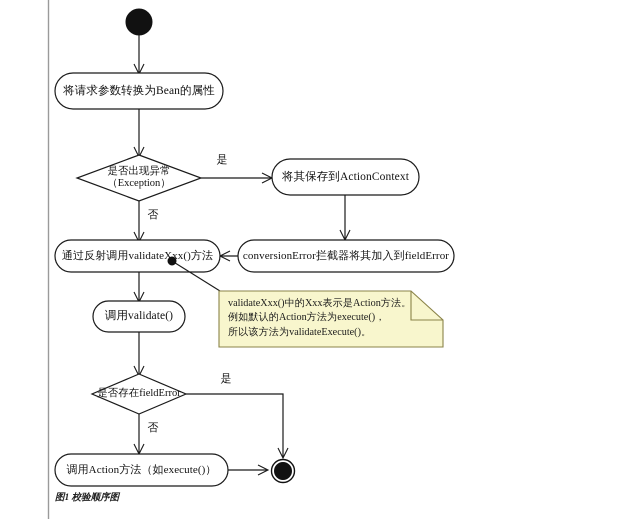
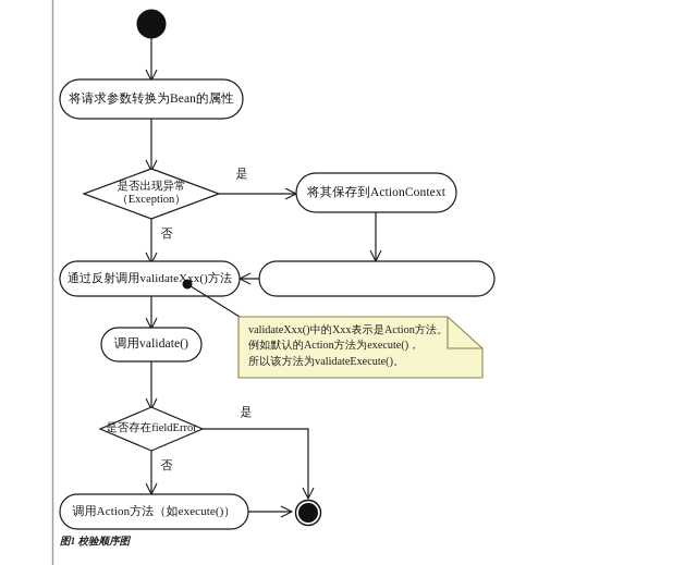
  将请求参数转换为Bean的属性
  是否出现异常
  （Exception）
  是
  否
  将其保存到ActionContext
- conversionError拦截器将其加入到fieldError
  通过反射调用validateXxx()方法
  调用validate()
  是否存在fieldError
  是
  否
  调用Action方法（如execute()）
  validateXxx()中的Xxx表示是Action方法。
  例如默认的Action方法为execute()，
  所以该方法为validateExecute()。
  图1 校验顺序图
